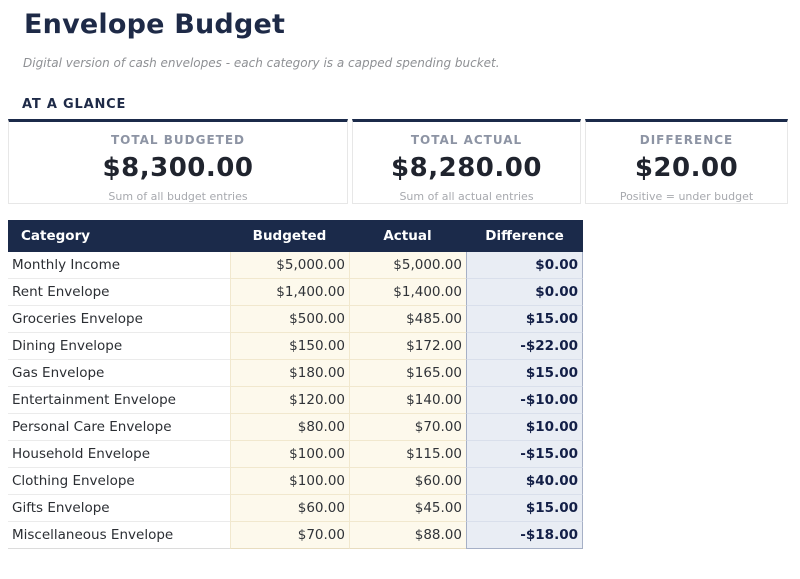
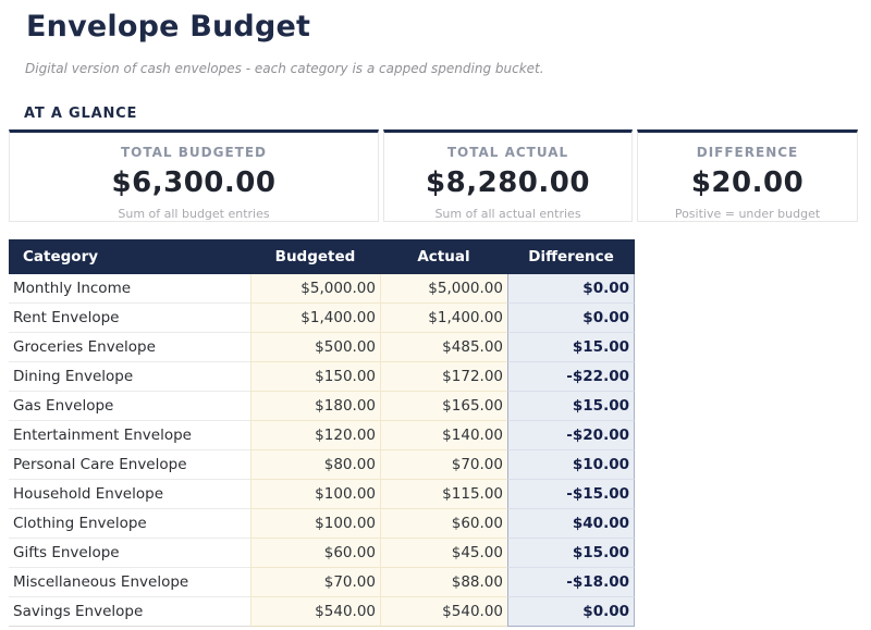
  Envelope Budget
  Digital version of cash envelopes - each category is a capped spending bucket.
  AT A GLANCE
  TOTAL BUDGETED
- $8,300.00
+ $6,300.00
  Sum of all budget entries
  TOTAL ACTUAL
  $8,280.00
  Sum of all actual entries
  DIFFERENCE
  $20.00
  Positive = under budget
  Category	Budgeted	Actual	Difference
  Monthly Income	$5,000.00	$5,000.00	$0.00
  Rent Envelope	$1,400.00	$1,400.00	$0.00
  Groceries Envelope	$500.00	$485.00	$15.00
  Dining Envelope	$150.00	$172.00	-$22.00
  Gas Envelope	$180.00	$165.00	$15.00
- Entertainment Envelope	$120.00	$140.00	-$10.00
+ Entertainment Envelope	$120.00	$140.00	-$20.00
  Personal Care Envelope	$80.00	$70.00	$10.00
  Household Envelope	$100.00	$115.00	-$15.00
  Clothing Envelope	$100.00	$60.00	$40.00
  Gifts Envelope	$60.00	$45.00	$15.00
  Miscellaneous Envelope	$70.00	$88.00	-$18.00
+ Savings Envelope	$540.00	$540.00	$0.00
